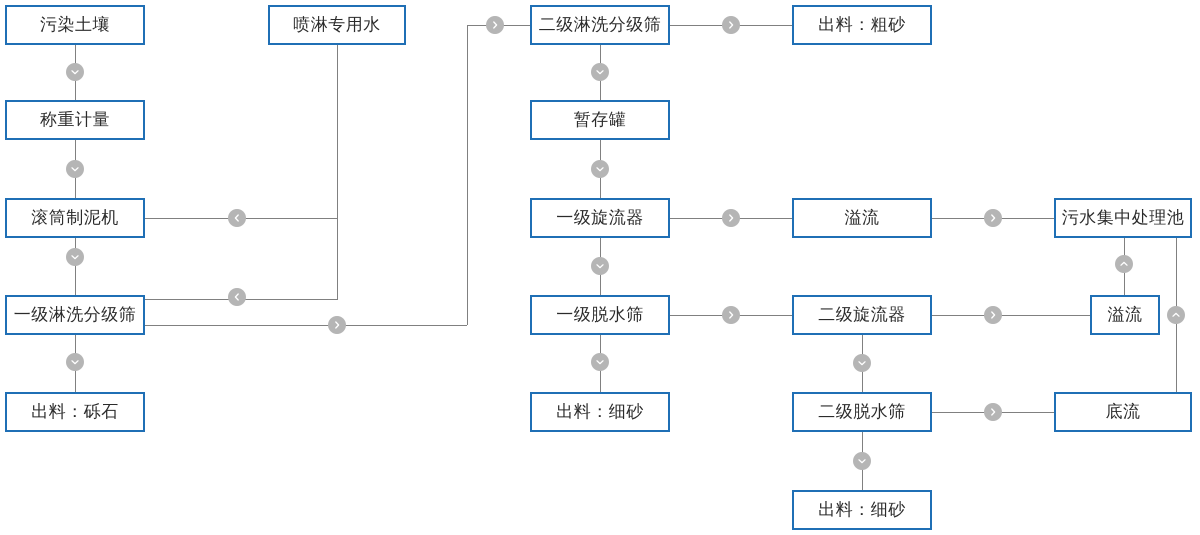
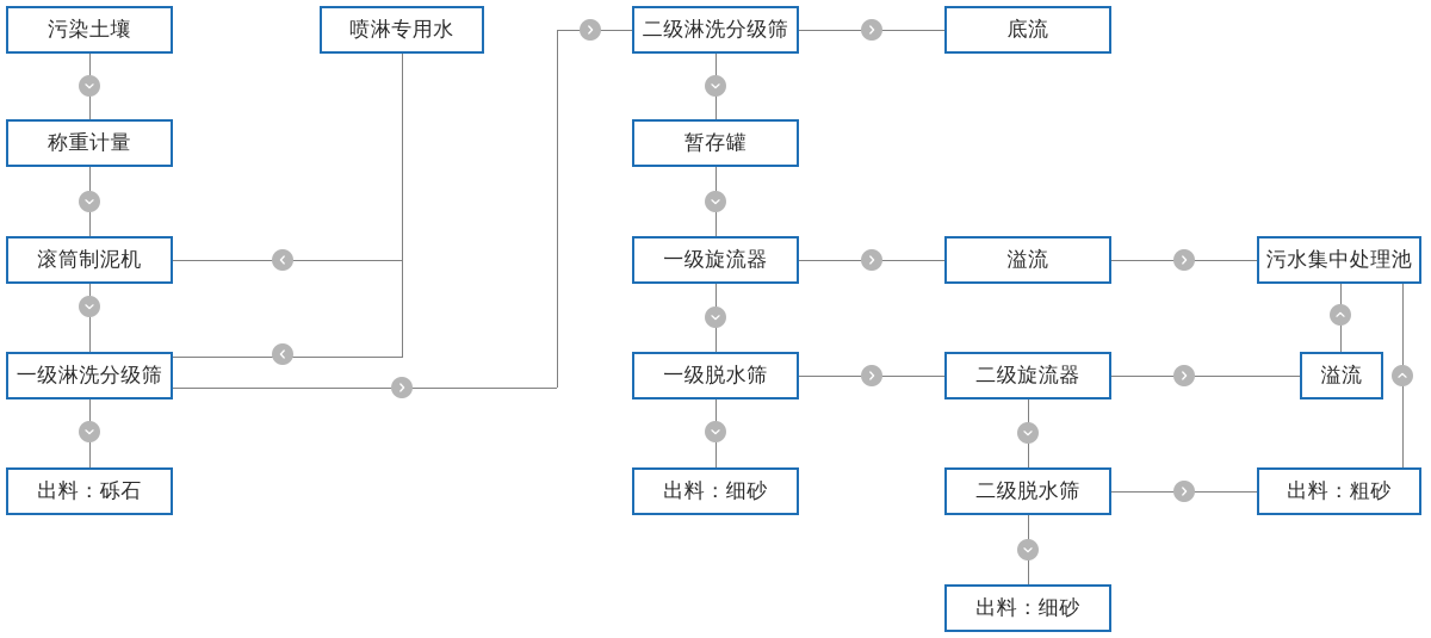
  污染土壤
  称重计量
  滚筒制泥机
  喷淋专用水
  一级淋洗分级筛
  出料：砾石
  二级淋洗分级筛
- 出料：粗砂
+ 底流
  暂存罐
  一级旋流器
  溢流
  污水集中处理池
  一级脱水筛
  二级旋流器
  溢流
  出料：细砂
  二级脱水筛
- 底流
+ 出料：粗砂
  出料：细砂
